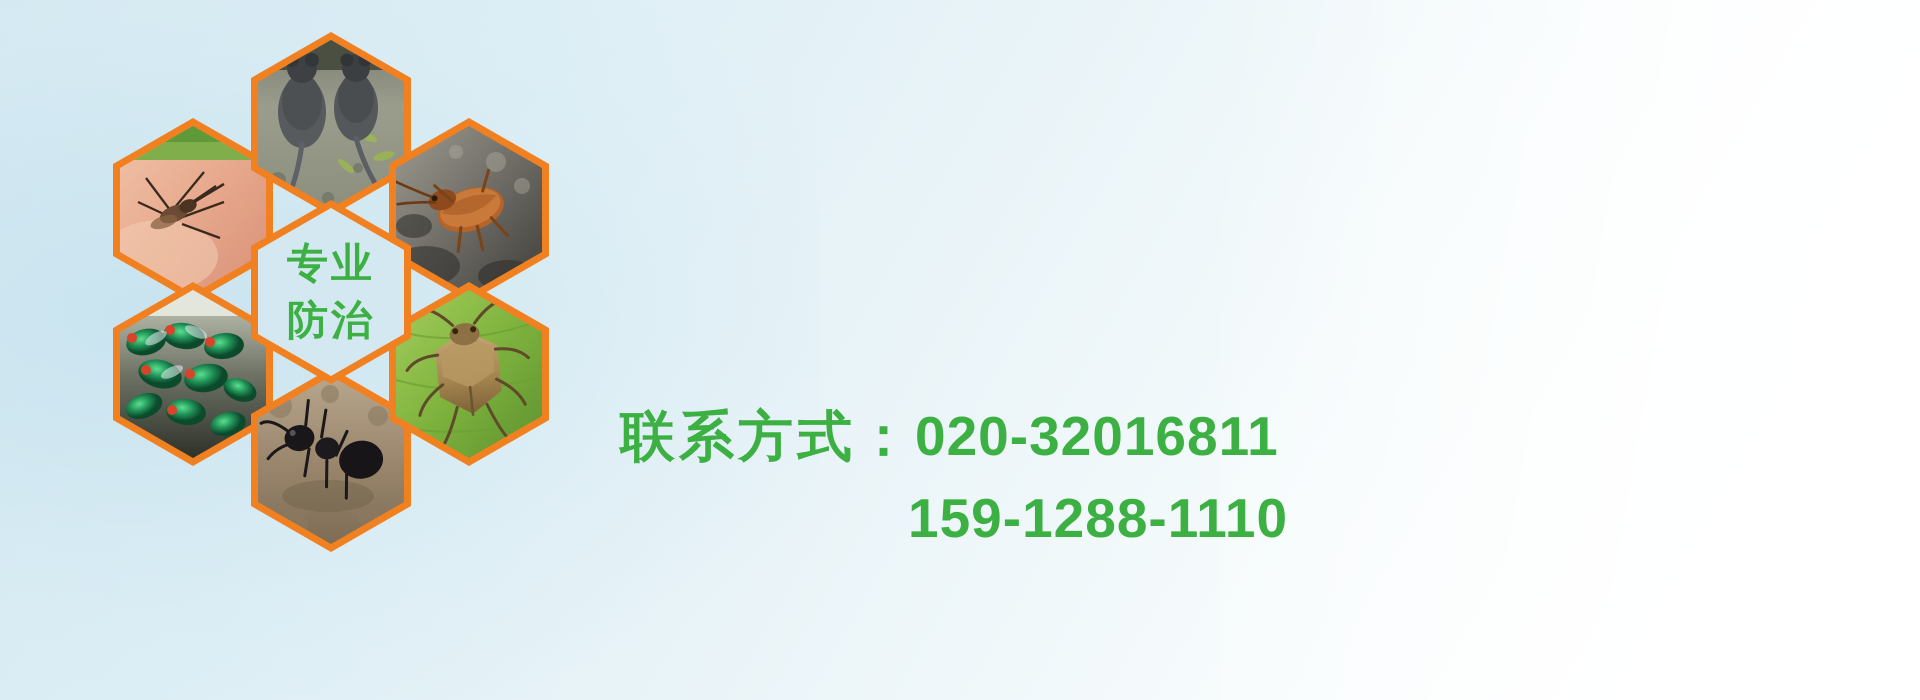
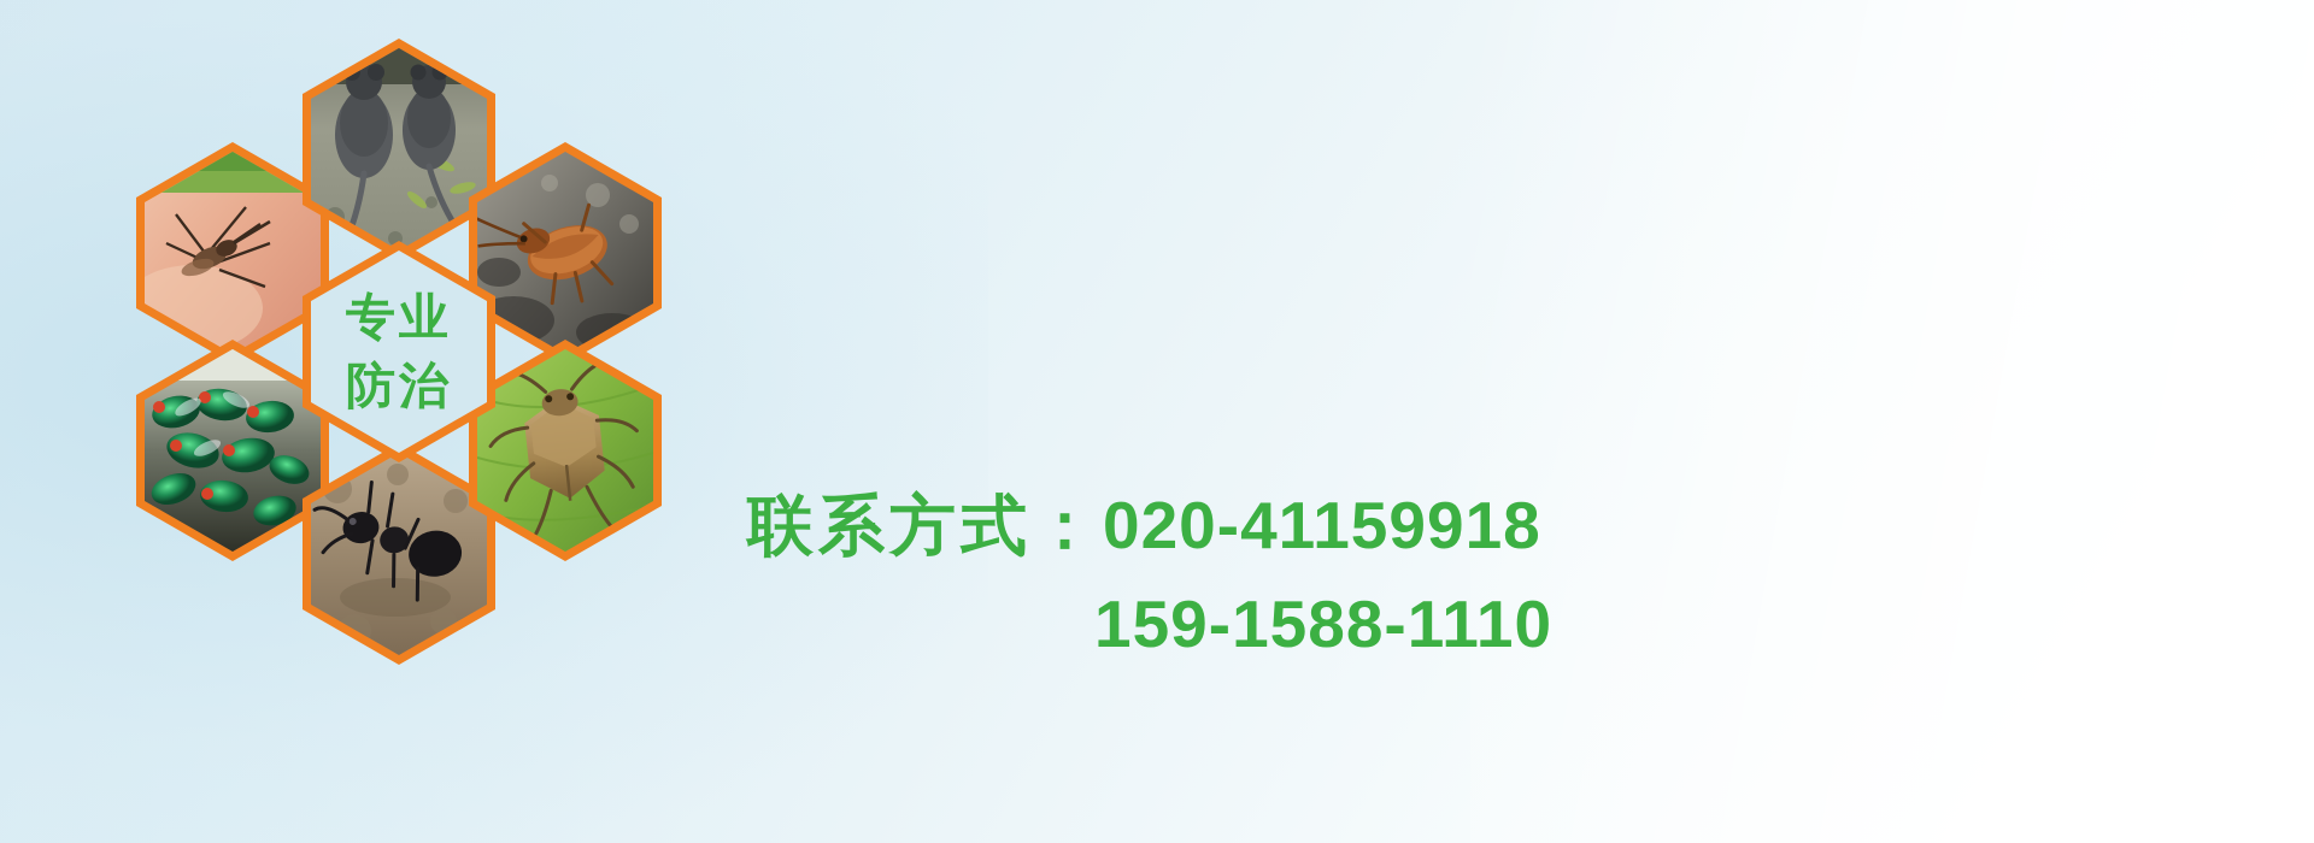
  专业
  防治
- 联系方式：020-32016811
+ 联系方式：020-41159918
- 159-1288-1110
+ 159-1588-1110
